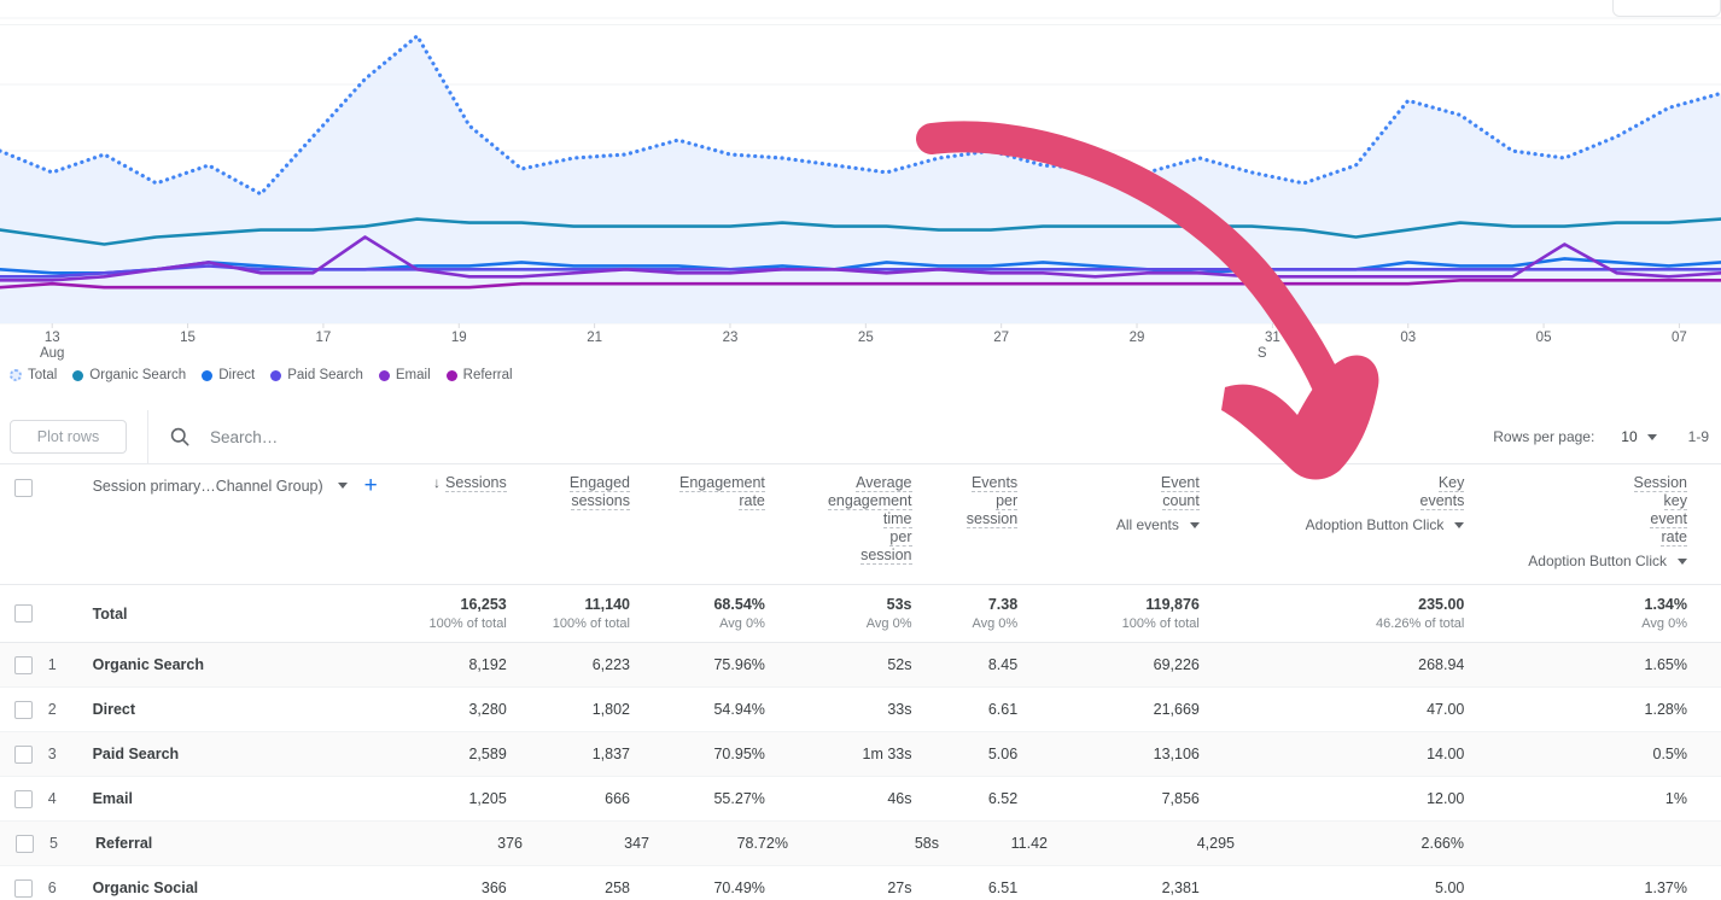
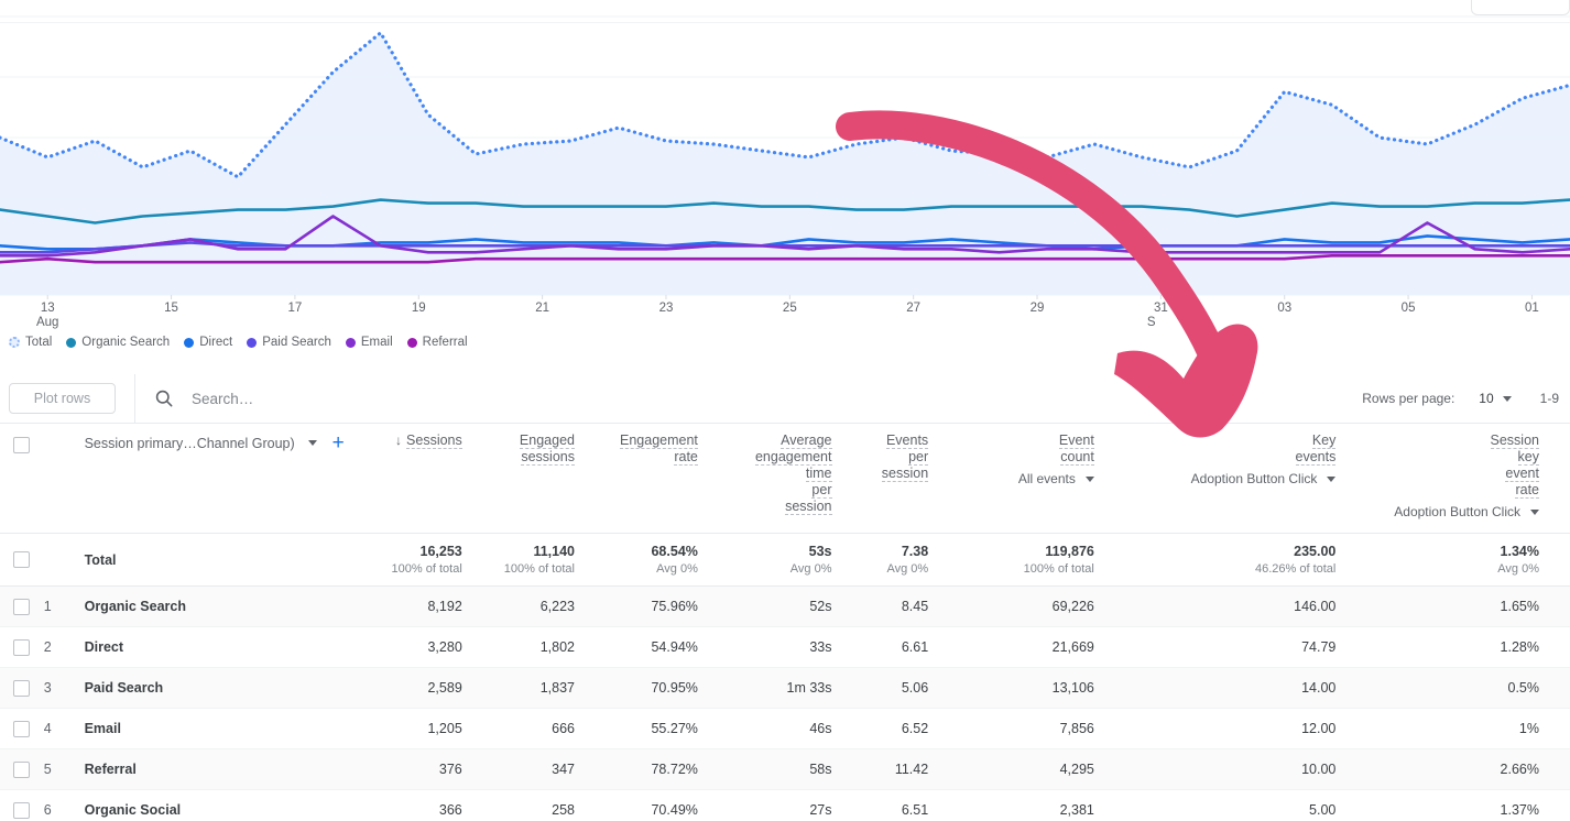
  13
  15
  17
  19
  21
  23
  25
  27
  29
  31
  03
  05
- 07
+ 01
  Aug
  S
  Total
  Organic Search
  Direct
  Paid Search
  Email
  Referral
  Plot rows
  Search…
  Rows per page:
  10
  1-9
  Session primary…Channel Group)
  +
  ↓ Sessions
  Engaged
  sessions
  Engagement
  rate
  Average
  engagement
  time
  per
  session
  Events
  per
  session
  Event
  count
  All events
  Key
  events
  Adoption Button Click
  Session
  key
  event
  rate
  Adoption Button Click
  Total
  16,253
  100% of total
  11,140
  100% of total
  68.54%
  Avg 0%
  53s
  Avg 0%
  7.38
  Avg 0%
  119,876
  100% of total
  235.00
  46.26% of total
  1.34%
  Avg 0%
  1
  Organic Search
  8,192
  6,223
  75.96%
  52s
  8.45
  69,226
- 268.94
+ 146.00
  1.65%
  2
  Direct
  3,280
  1,802
  54.94%
  33s
  6.61
  21,669
- 47.00
+ 74.79
  1.28%
  3
  Paid Search
  2,589
  1,837
  70.95%
  1m 33s
  5.06
  13,106
  14.00
  0.5%
  4
  Email
  1,205
  666
  55.27%
  46s
  6.52
  7,856
  12.00
  1%
  5
  Referral
  376
  347
  78.72%
  58s
  11.42
  4,295
+ 10.00
  2.66%
  6
  Organic Social
  366
  258
  70.49%
  27s
  6.51
  2,381
  5.00
  1.37%
